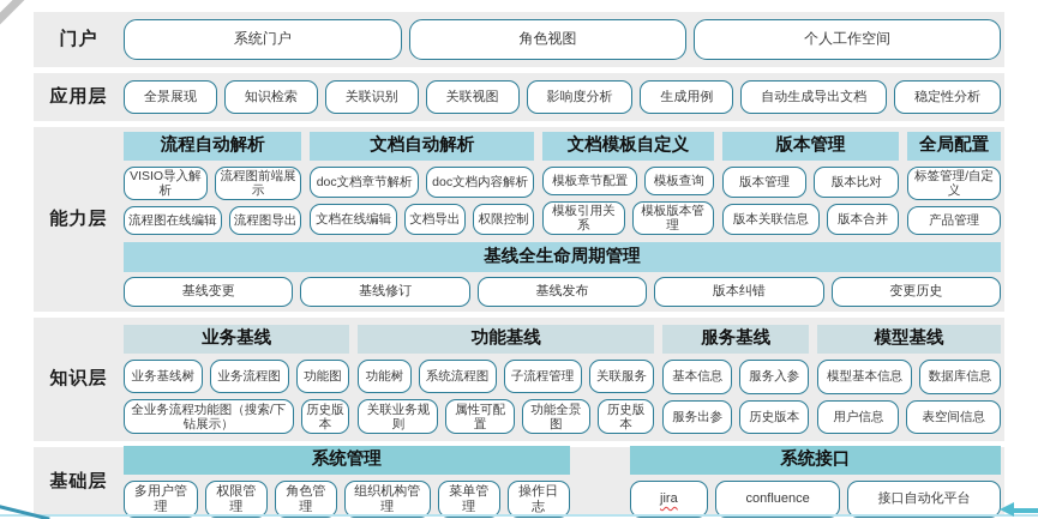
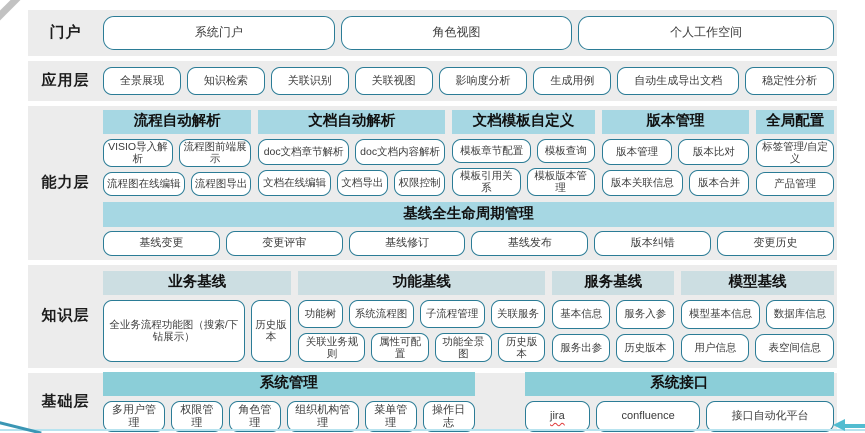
  门户
  系统门户
  角色视图
  个人工作空间
  应用层
  全景展现
  知识检索
  关联识别
  关联视图
  影响度分析
  生成用例
  自动生成导出文档
  稳定性分析
  能力层
  流程自动解析
  VISIO导入解析
  流程图前端展示
  流程图在线编辑
  流程图导出
  文档自动解析
  doc文档章节解析
  doc文档内容解析
  文档在线编辑
  文档导出
  权限控制
  文档模板自定义
  模板章节配置
  模板查询
  模板引用关系
  模板版本管理
  版本管理
  版本管理
  版本比对
  版本关联信息
  版本合并
  全局配置
  标签管理/自定义
  产品管理
  基线全生命周期管理
  基线变更
+ 变更评审
  基线修订
  基线发布
  版本纠错
  变更历史
  知识层
  业务基线
- 业务基线树
- 业务流程图
- 功能图
  全业务流程功能图（搜索/下钻展示）
  历史版本
  功能基线
  功能树
  系统流程图
  子流程管理
  关联服务
  关联业务规则
  属性可配置
  功能全景图
  历史版本
  服务基线
  基本信息
  服务入参
  服务出参
  历史版本
  模型基线
  模型基本信息
  数据库信息
  用户信息
  表空间信息
  基础层
  系统管理
  多用户管理
  权限管理
  角色管理
  组织机构管理
  菜单管理
  操作日志
  系统接口
  jira
  confluence
  接口自动化平台
